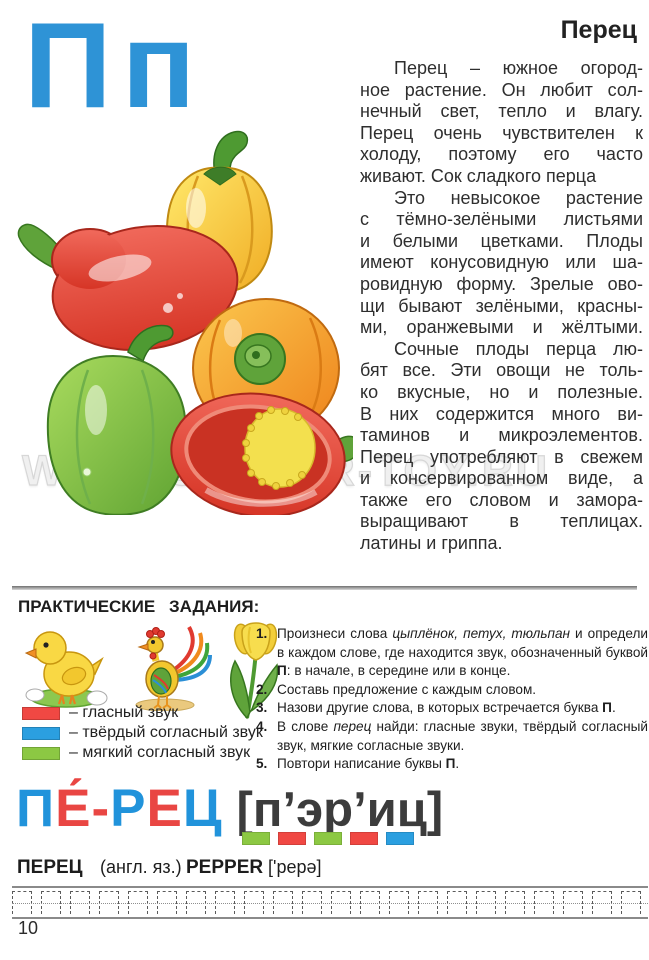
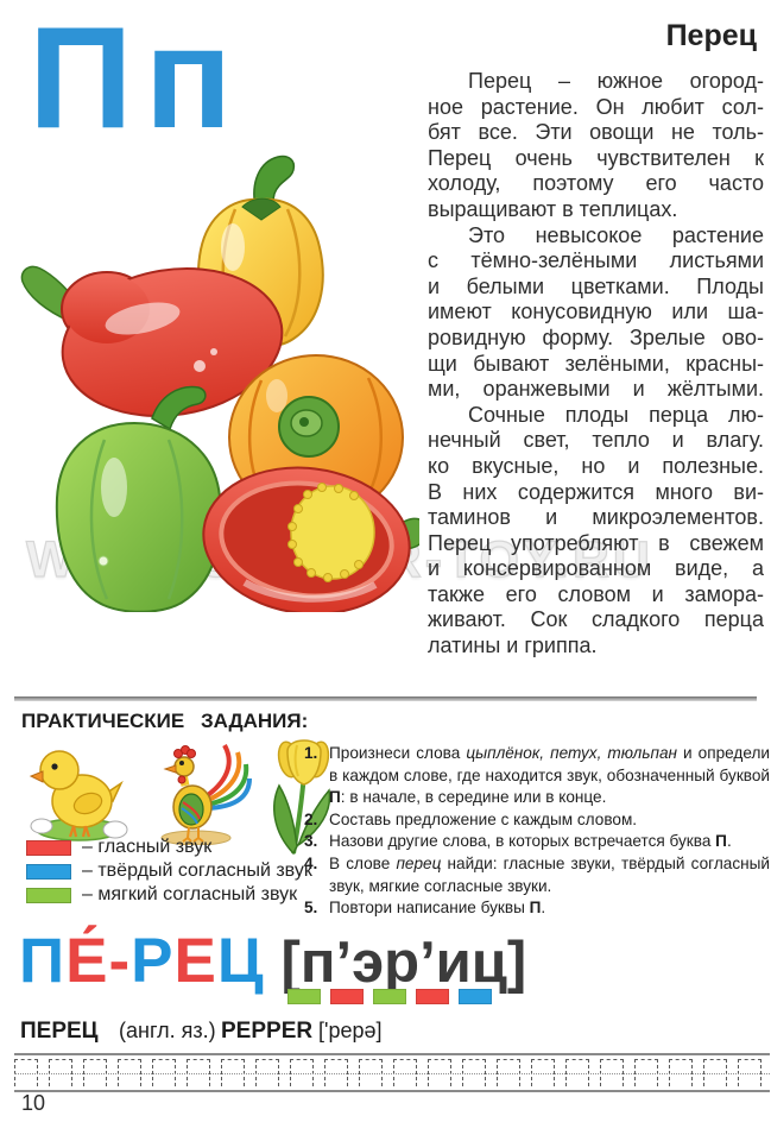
  Пп
  Перец
  Перец – южное огород-
  ное растение. Он любит сол-
- нечный свет, тепло и влагу.
+ бят все. Эти овощи не толь-
  Перец очень чувствителен к
  холоду, поэтому его часто
- живают. Сок сладкого перца
+ выращивают в теплицах.
  Это невысокое растение
  с тёмно-зелёными листьями
  и белыми цветками. Плоды
  имеют конусовидную или ша-
  ровидную форму. Зрелые ово-
  щи бывают зелёными, красны-
  ми, оранжевыми и жёлтыми.
  Сочные плоды перца лю-
- бят все. Эти овощи не толь-
+ нечный свет, тепло и влагу.
  ко вкусные, но и полезные.
  В них содержится много ви-
  таминов и микроэлементов.
  Перец употребляют в свежем
  и консервированном виде, а
  также его словом и замора-
- выращивают в теплицах.
+ живают. Сок сладкого перца
  латины и гриппа.
  ПРАКТИЧЕСКИЕ ЗАДАНИЯ:
  – гласный звук
  – твёрдый согласный звук
  – мягкий согласный звук
  1.
  Произнеси слова цыплёнок, петух, тюльпан и определи в каждом слове, где находится звук, обозначенный буквой П: в начале, в середине или в конце.
  2.
  Составь предложение с каждым словом.
  3.
  Назови другие слова, в которых встречается буква П.
  4.
  В слове перец найди: гласные звуки, твёрдый согласный звук, мягкие согласные звуки.
  5.
  Повтори написание буквы П.
  П
  Е́
  -
  Р
  Е
  Ц
  [п’эр’иц]
  ПЕРЕЦ
  (англ. яз.)
  PEPPER
  ['pepə]
  10
